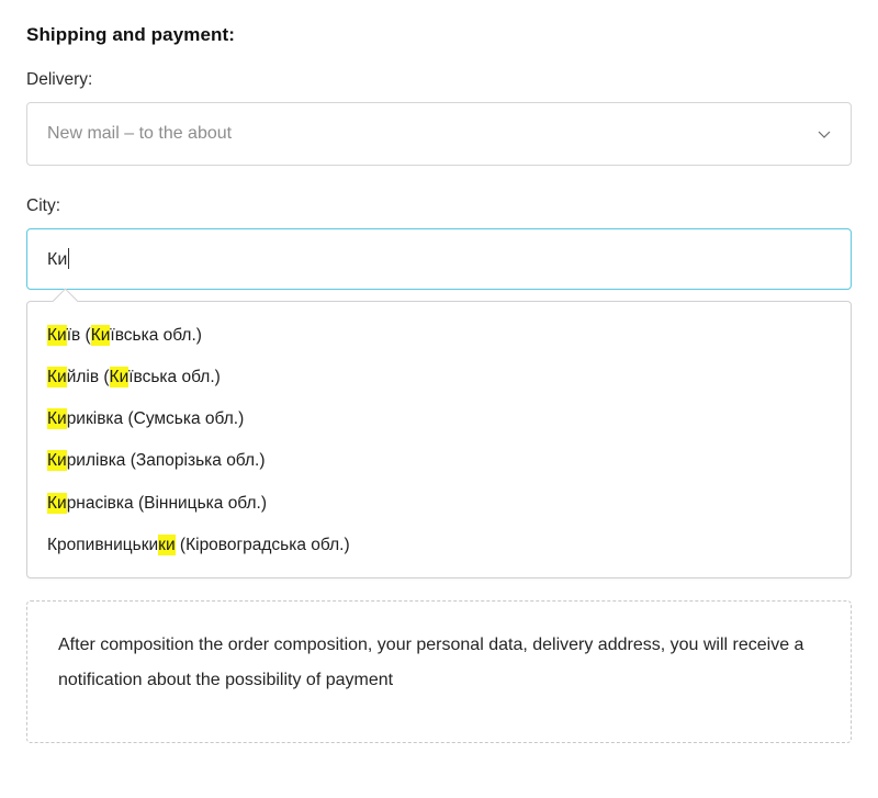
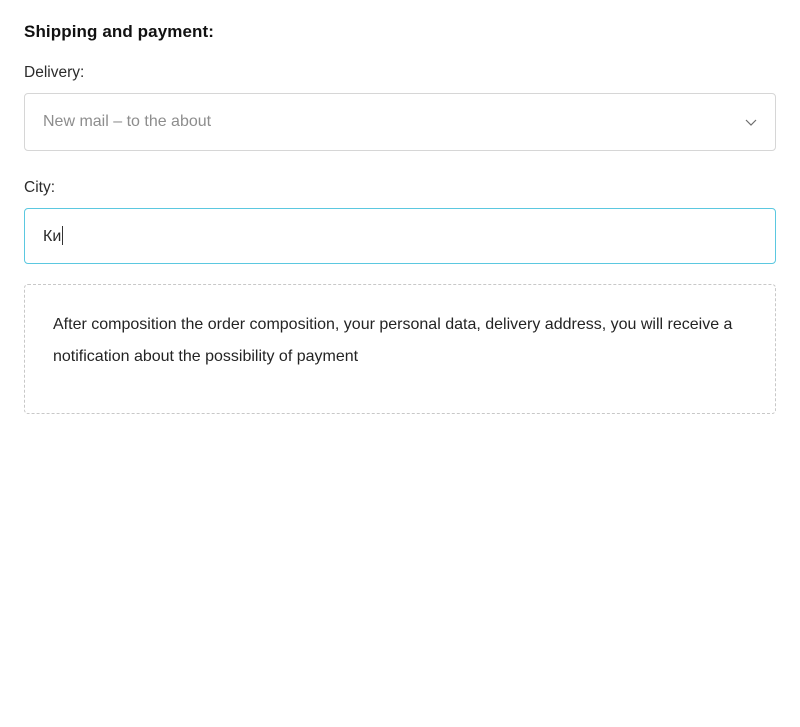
  Shipping and payment:
  Delivery:
  New mail – to the about
  City:
  Ки
- Київ (Київська обл.)
- Кийлів (Київська обл.)
- Кириківка (Сумська обл.)
- Кирилівка (Запорізька обл.)
- Кирнасівка (Вінницька обл.)
- Кропивницькики (Кіровоградська обл.)
  After composition the order composition, your personal data, delivery address, you will receive a notification about the possibility of payment
